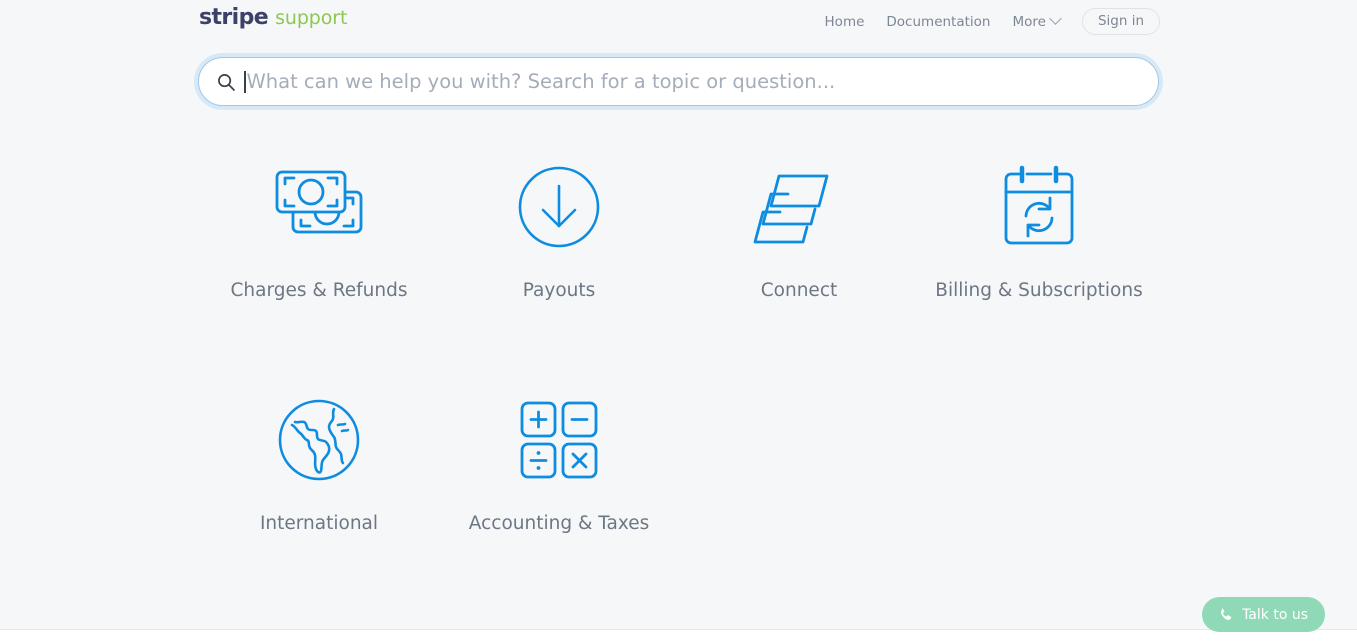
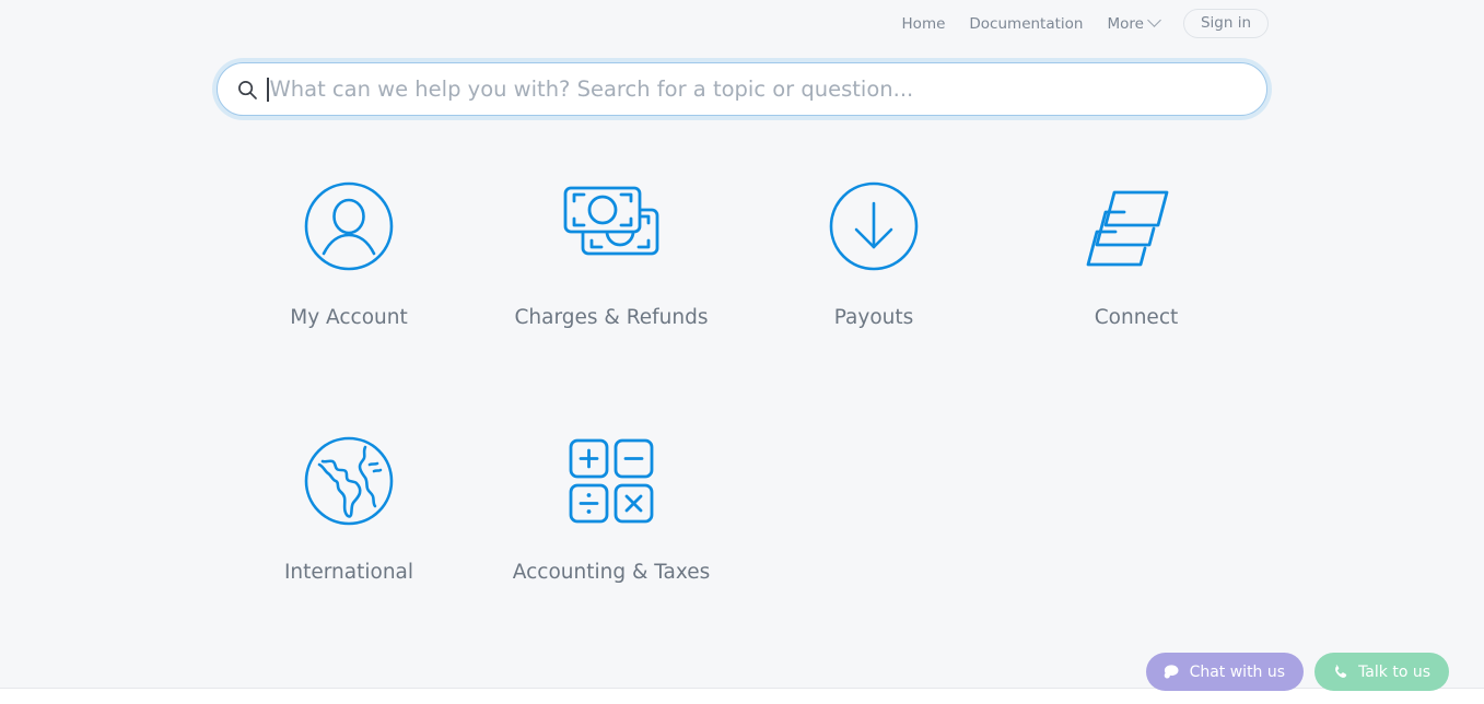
- stripe
- support
  Home
  Documentation
  More
  Sign in
  What can we help you with? Search for a topic or question...
+ My Account
  Charges & Refunds
  Payouts
  Connect
- Billing & Subscriptions
  International
  Accounting & Taxes
+ Chat with us
  Talk to us
